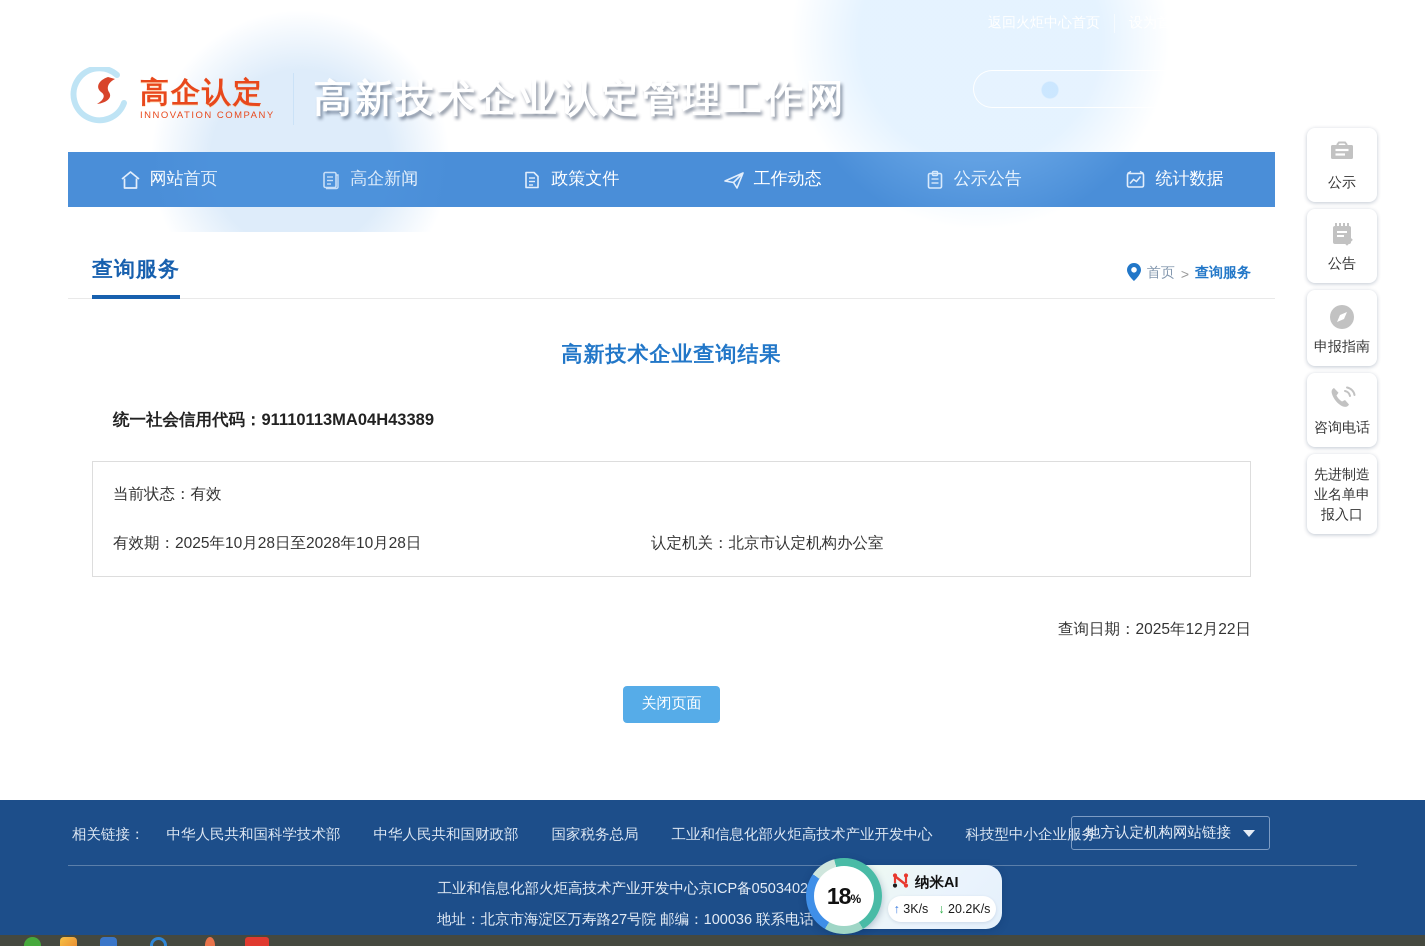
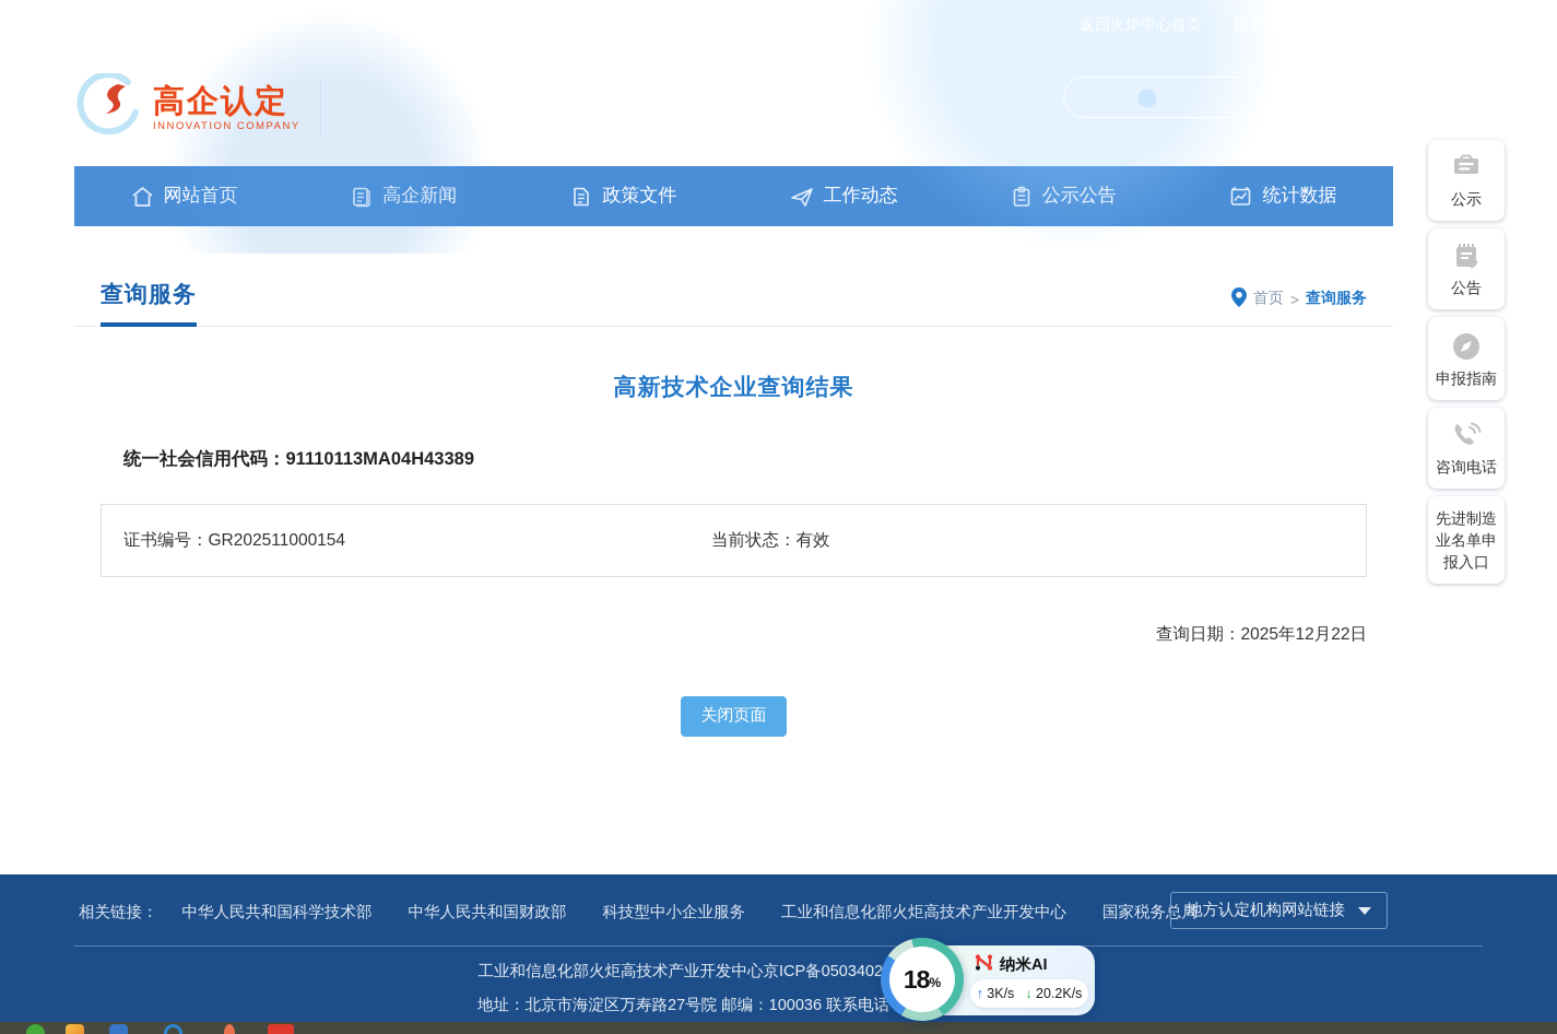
  返回火炬中心首页
  高企认定
  INNOVATION COMPANY
- 高新技术企业认定管理工作网
  查询服务
  首页
  >
  查询服务
  高新技术企业查询结果
  统一社会信用代码：91110113MA04H43389
+ 证书编号：GR202511000154
  当前状态：有效
- 有效期：2025年10月28日至2028年10月28日
- 认定机关：北京市认定机构办公室
  查询日期：2025年12月22日
  关闭页面
  公示
  公告
  申报指南
  咨询电话
  先进制造业名单申报入口
  相关链接：
  中华人民共和国科学技术部
  中华人民共和国财政部
- 国家税务总局
+ 科技型中小企业服务
  工业和信息化部火炬高技术产业开发中心
- 科技型中小企业服务
+ 国家税务总局
  地方认定机构网站链接
  工业和信息化部火炬高技术产业开发中心京ICP备0503402
  地址：北京市海淀区万寿路27号院 邮编：100036 联系电话
  纳米AI
  ↑ 3K/s
  ↓ 20.2K/s
  18
  %
